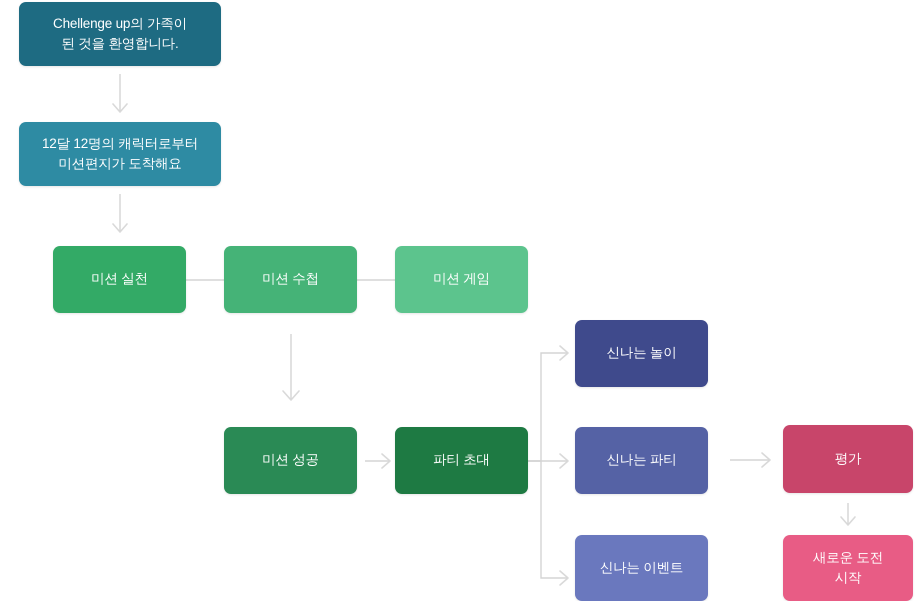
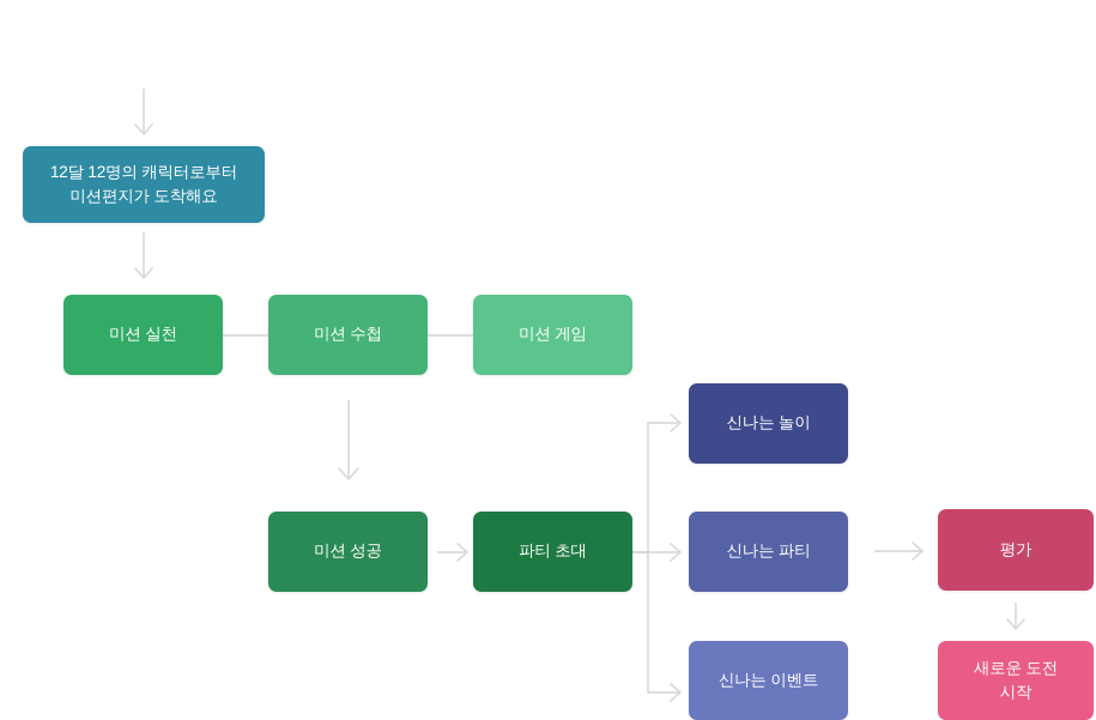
- Chellenge up의 가족이
- 된 것을 환영합니다.
  12달 12명의 캐릭터로부터
  미션편지가 도착해요
  미션 실천
  미션 수첩
  미션 게임
  미션 성공
  파티 초대
  신나는 놀이
  신나는 파티
  신나는 이벤트
  평가
  새로운 도전
  시작
